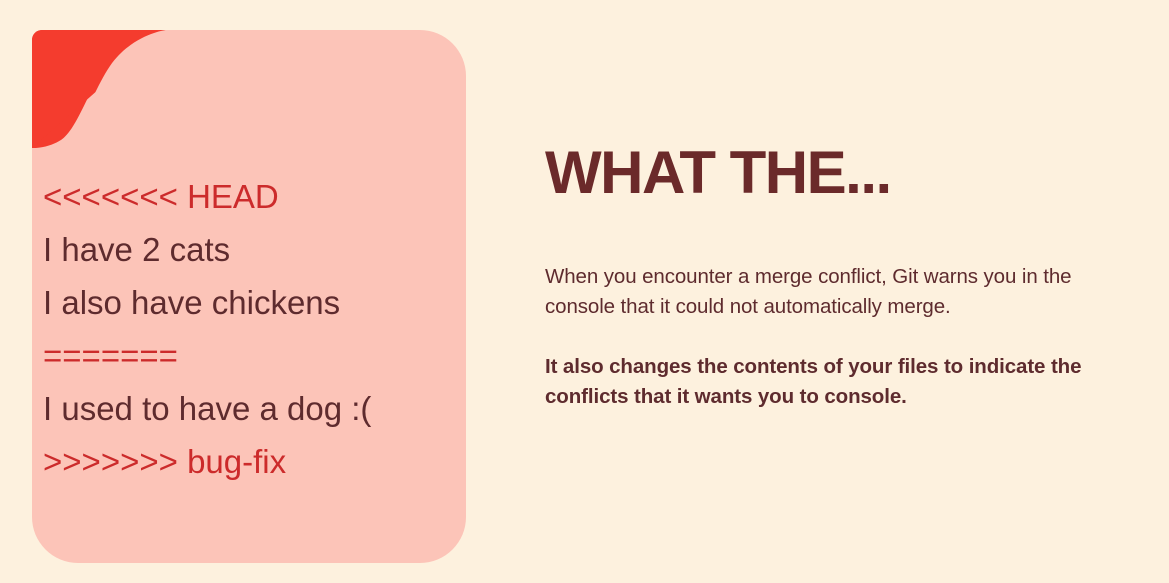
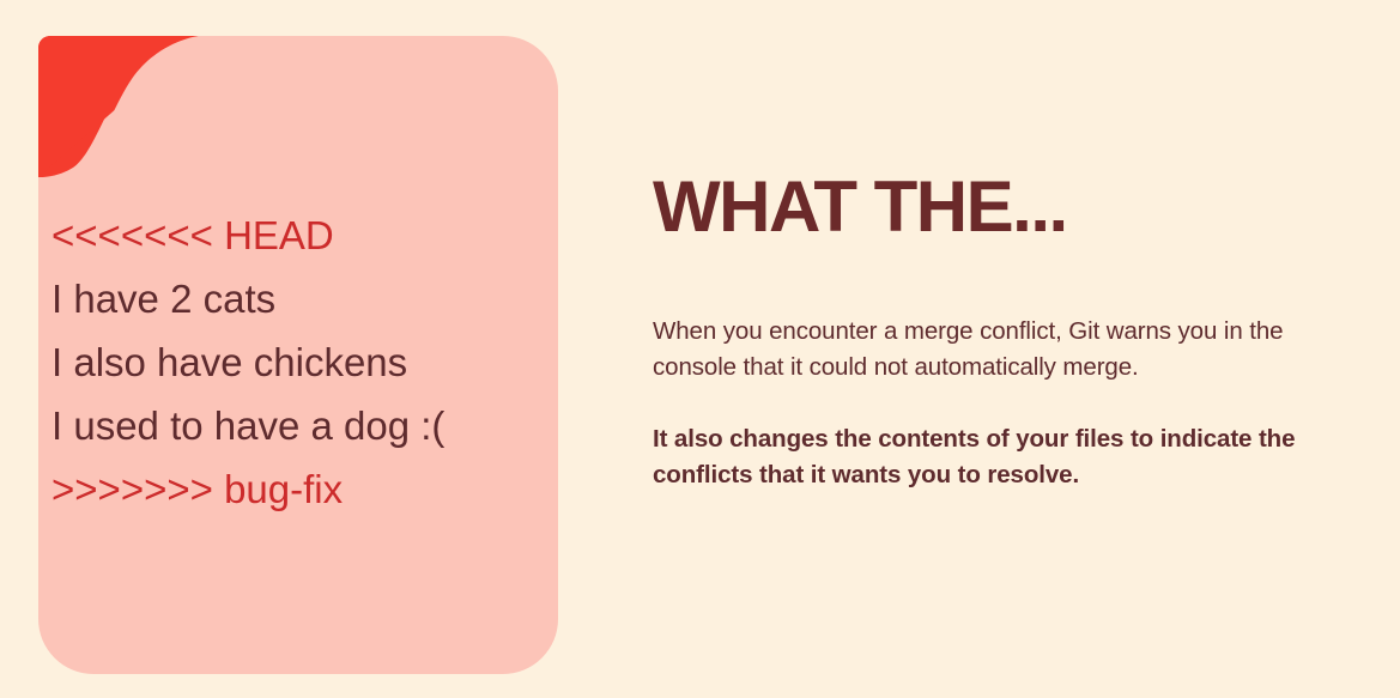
  <<<<<<< HEAD
  I have 2 cats
  I also have chickens
- =======
  I used to have a dog :(
  >>>>>>> bug-fix
  WHAT THE...
  When you encounter a merge conflict, Git warns you in the console that it could not automatically merge.
- It also changes the contents of your files to indicate the conflicts that it wants you to console.
+ It also changes the contents of your files to indicate the conflicts that it wants you to resolve.
